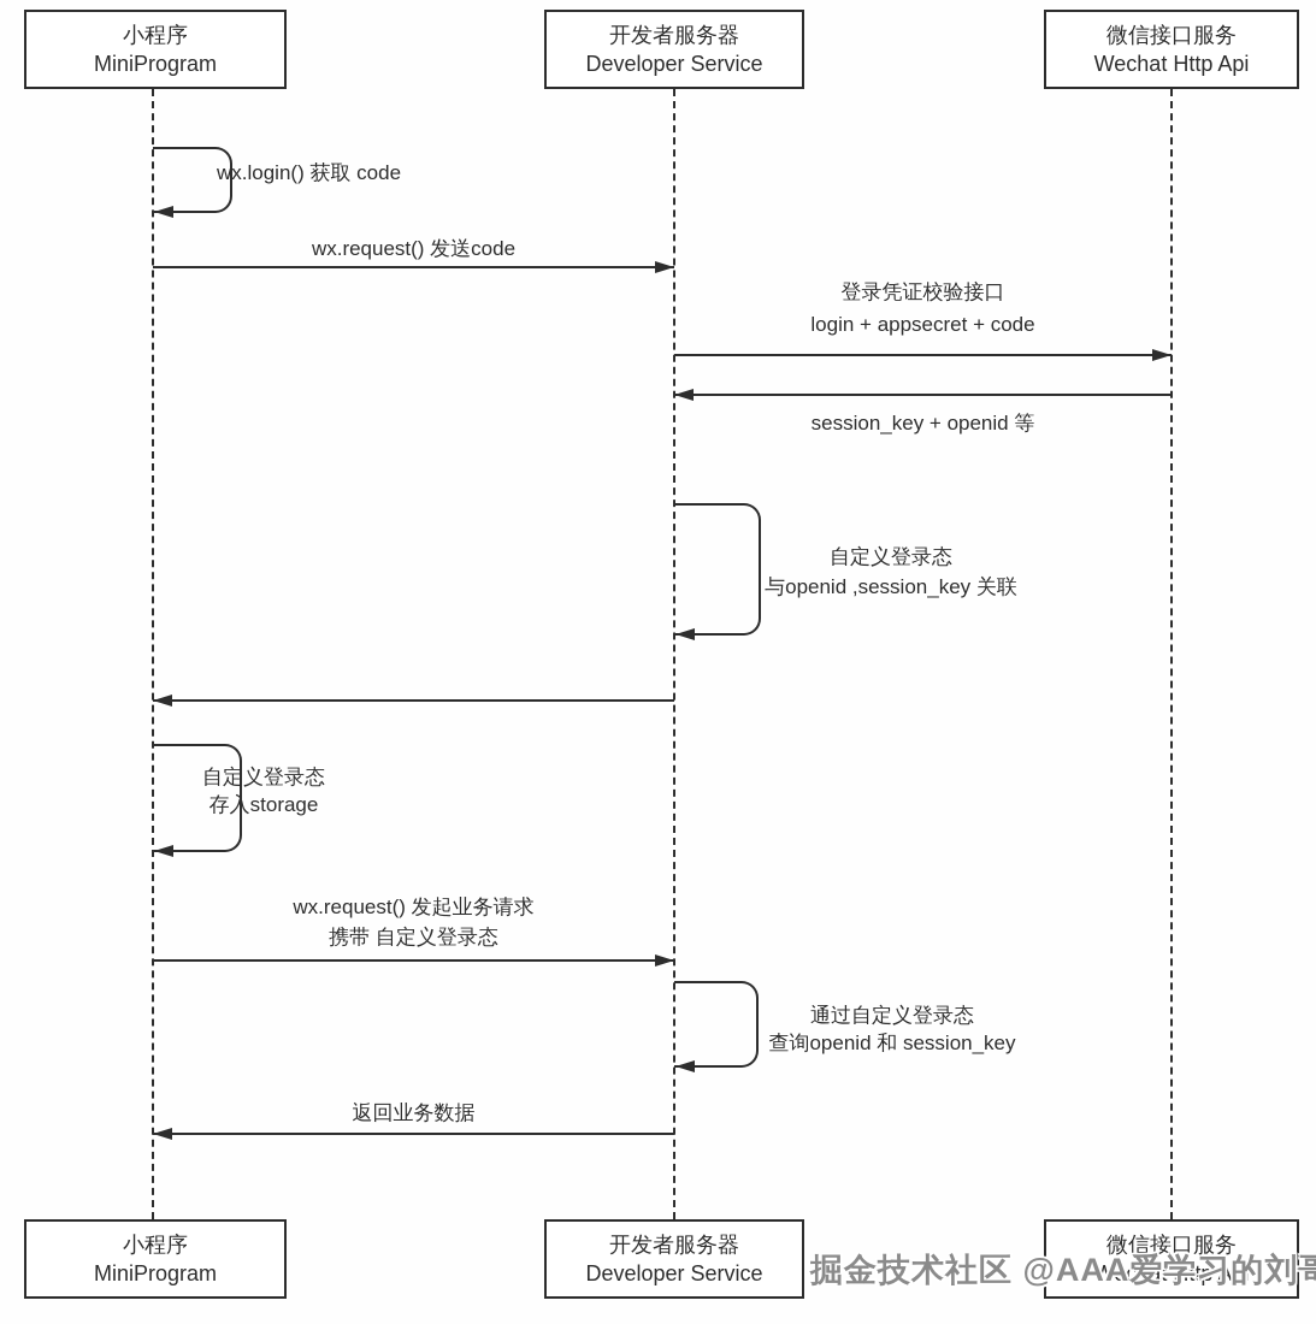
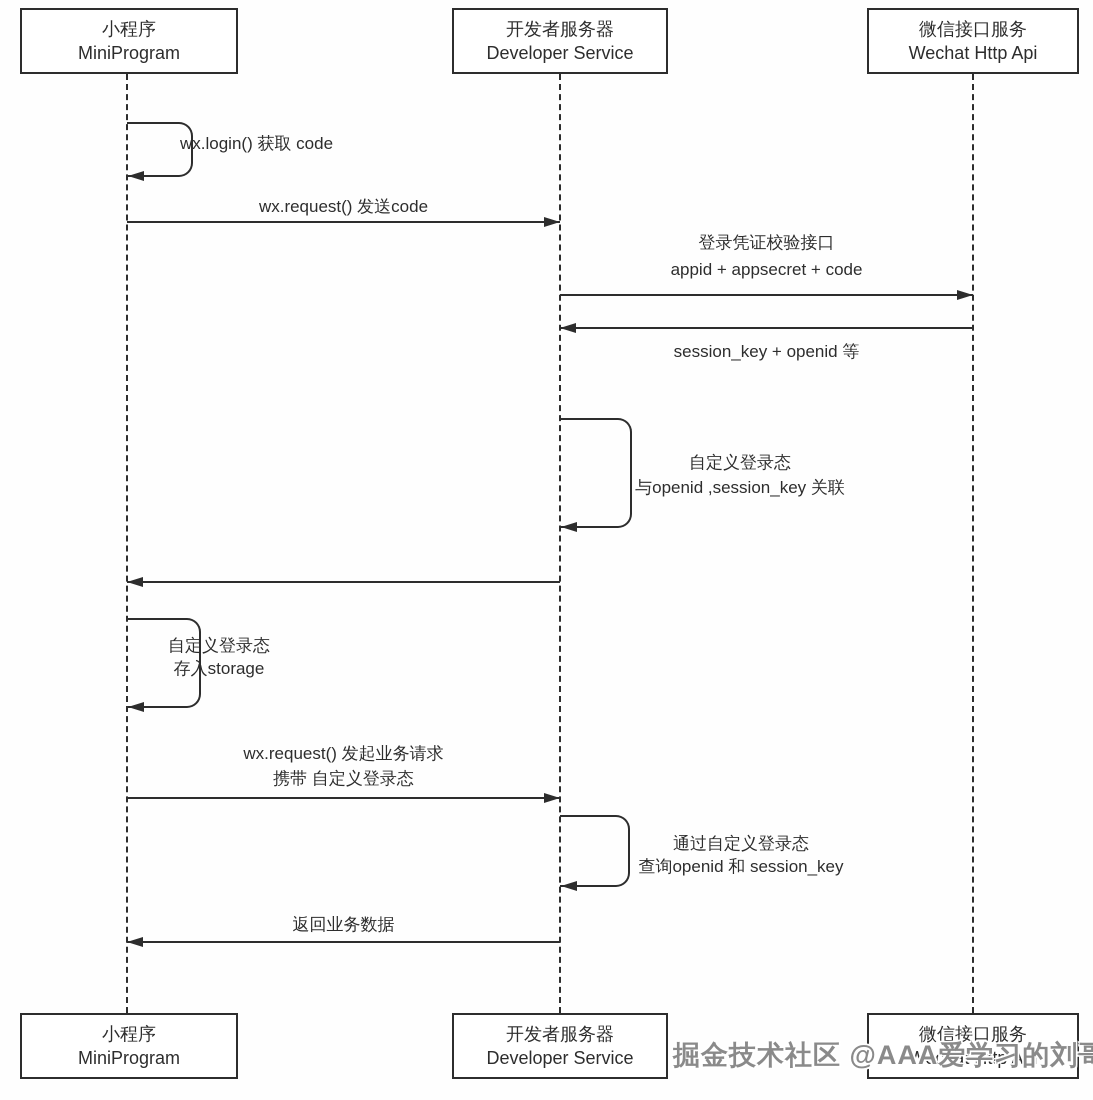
  小程序
  MiniProgram
  开发者服务器
  Developer Service
  微信接口服务
  Wechat Http Api
  wx.login() 获取 code
  wx.request() 发送code
  登录凭证校验接口
- login + appsecret + code
+ appid + appsecret + code
  session_key + openid 等
  自定义登录态
  与openid ,session_key 关联
  自定义登录态
  存入storage
  wx.request() 发起业务请求
  携带 自定义登录态
  通过自定义登录态
  查询openid 和 session_key
  返回业务数据
  小程序
  MiniProgram
  开发者服务器
  Developer Service
  微信接口服务
  Wechat Http Api
  掘金技术社区 @AAA爱学习的刘哥
